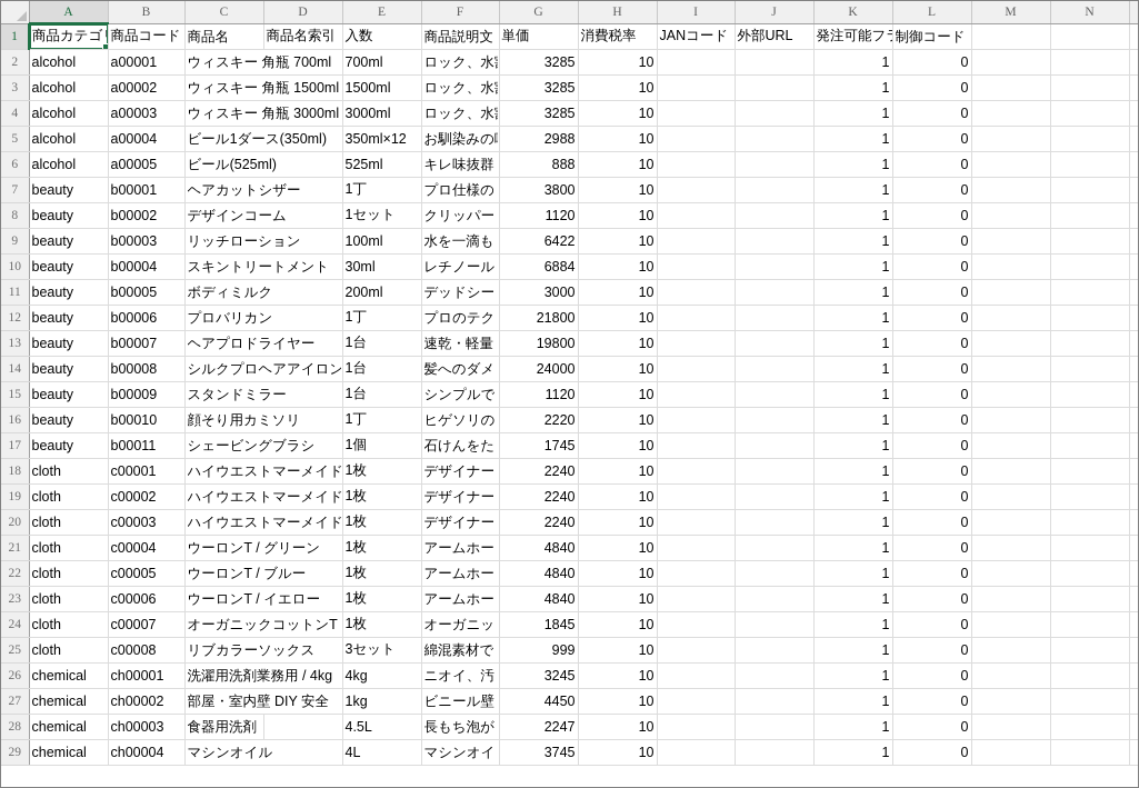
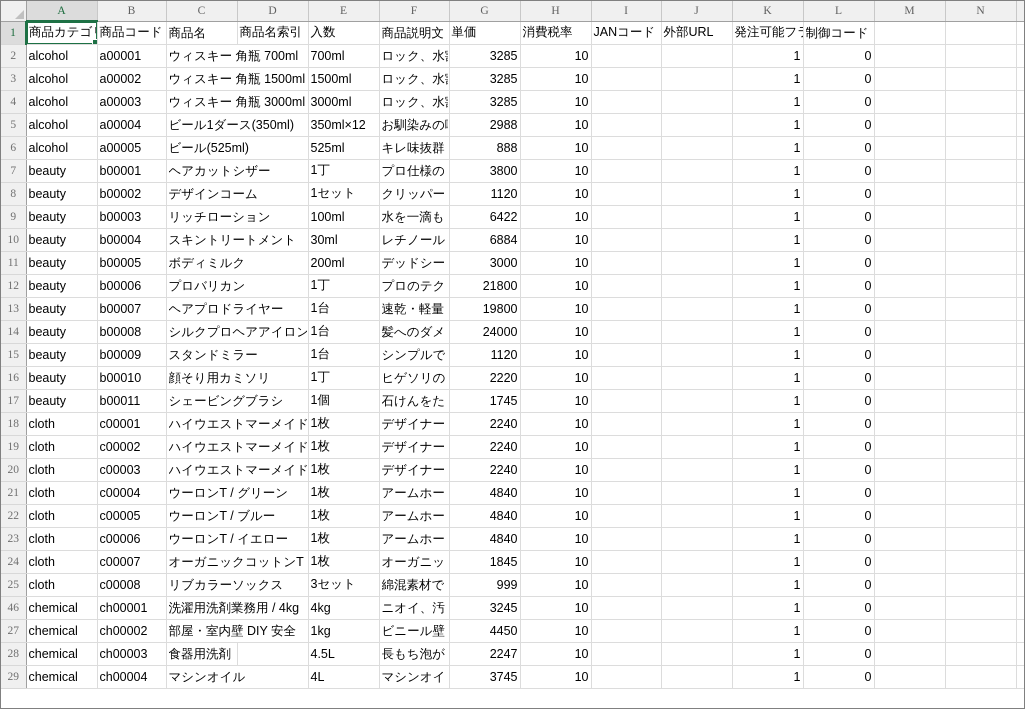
  	A	B	C	D	E	F	G	H	I	J	K	L	M	N
  1	商品カテゴ	商品コード	商品名	商品名索引	入数	商品説明文	単価	消費税率	JANコード	外部URL	発注可能フ	制御コード
  2	alcohol	a00001	ウィスキー 角瓶 700ml		700ml	ロック、水	3285	10			1	0
  3	alcohol	a00002	ウィスキー 角瓶 1500ml		1500ml	ロック、水	3285	10			1	0
  4	alcohol	a00003	ウィスキー 角瓶 3000ml		3000ml	ロック、水	3285	10			1	0
  5	alcohol	a00004	ビール1ダース(350ml)		350ml×12	お馴染みの	2988	10			1	0
  6	alcohol	a00005	ビール(525ml)		525ml	キレ味抜群	888	10			1	0
  7	beauty	b00001	ヘアカットシザー		1丁	プロ仕様の	3800	10			1	0
  8	beauty	b00002	デザインコーム		1セット	クリッパー	1120	10			1	0
  9	beauty	b00003	リッチローション		100ml	水を一滴も	6422	10			1	0
  10	beauty	b00004	スキントリートメント		30ml	レチノール	6884	10			1	0
  11	beauty	b00005	ボディミルク		200ml	デッドシー	3000	10			1	0
  12	beauty	b00006	プロバリカン		1丁	プロのテク	21800	10			1	0
  13	beauty	b00007	ヘアプロドライヤー		1台	速乾・軽量	19800	10			1	0
  14	beauty	b00008	シルクプロヘアアイロン		1台	髪へのダメ	24000	10			1	0
  15	beauty	b00009	スタンドミラー		1台	シンプルで	1120	10			1	0
  16	beauty	b00010	顔そり用カミソリ		1丁	ヒゲソリの	2220	10			1	0
  17	beauty	b00011	シェービングブラシ		1個	石けんをた	1745	10			1	0
  18	cloth	c00001	ハイウエストマーメイド		1枚	デザイナー	2240	10			1	0
  19	cloth	c00002	ハイウエストマーメイド		1枚	デザイナー	2240	10			1	0
  20	cloth	c00003	ハイウエストマーメイド		1枚	デザイナー	2240	10			1	0
  21	cloth	c00004	ウーロンT / グリーン		1枚	アームホー	4840	10			1	0
  22	cloth	c00005	ウーロンT / ブルー		1枚	アームホー	4840	10			1	0
  23	cloth	c00006	ウーロンT / イエロー		1枚	アームホー	4840	10			1	0
  24	cloth	c00007	オーガニックコットンT		1枚	オーガニッ	1845	10			1	0
  25	cloth	c00008	リブカラーソックス		3セット	綿混素材で	999	10			1	0
- 26	chemical	ch00001	洗濯用洗剤業務用 / 4kg		4kg	ニオイ、汚	3245	10			1	0
+ 46	chemical	ch00001	洗濯用洗剤業務用 / 4kg		4kg	ニオイ、汚	3245	10			1	0
  27	chemical	ch00002	部屋・室内壁 DIY 安全		1kg	ビニール壁	4450	10			1	0
  28	chemical	ch00003	食器用洗剤		4.5L	長もち泡が	2247	10			1	0
  29	chemical	ch00004	マシンオイル		4L	マシンオイ	3745	10			1	0
